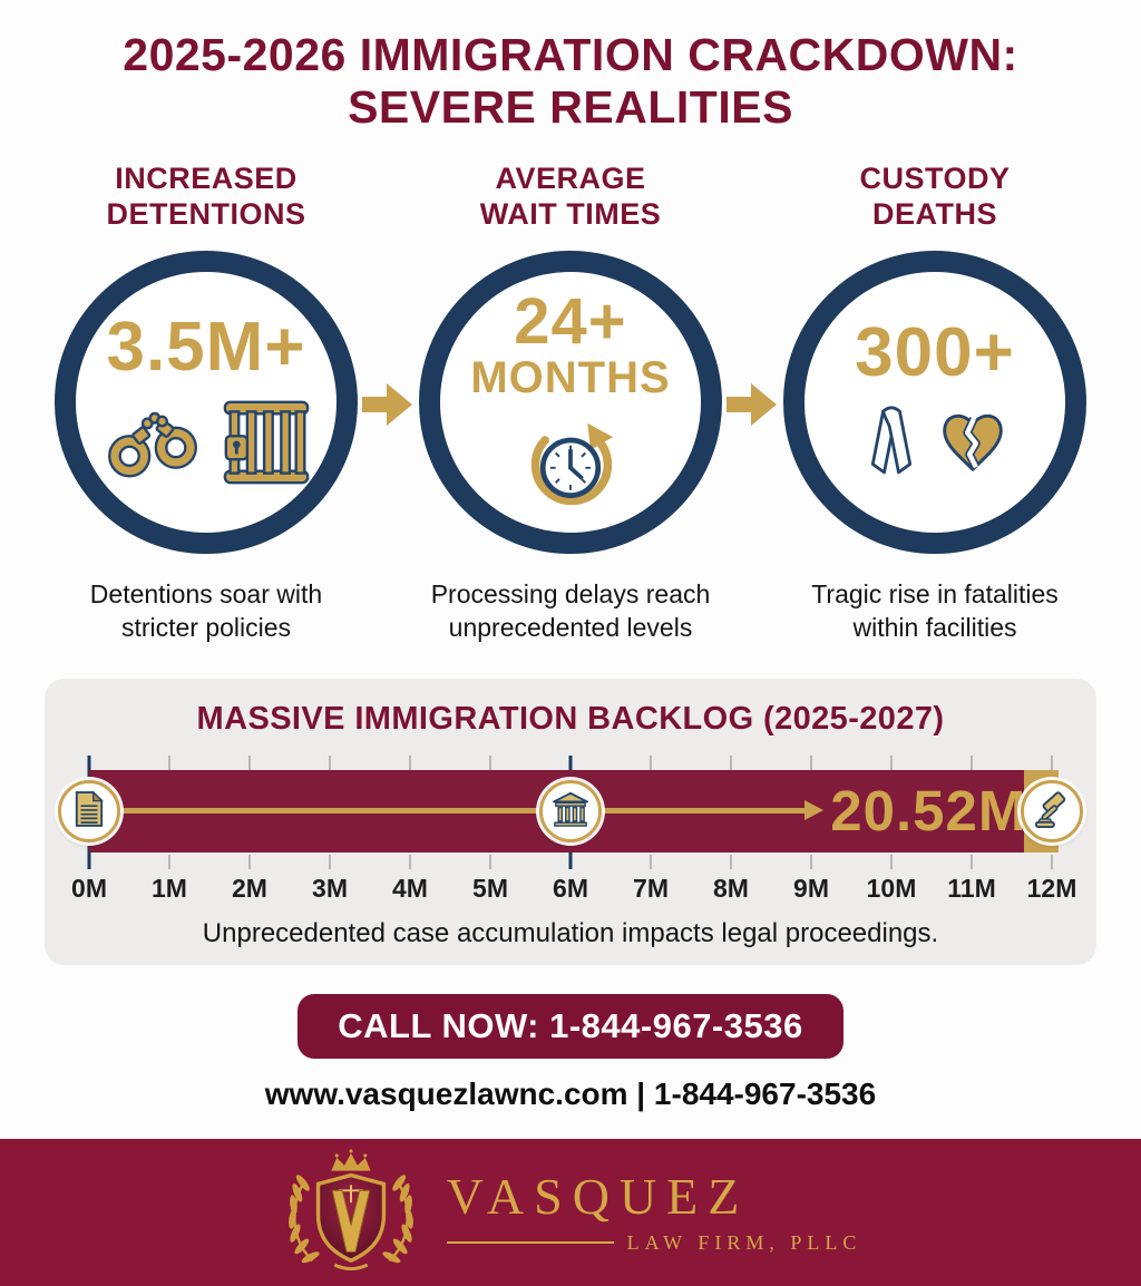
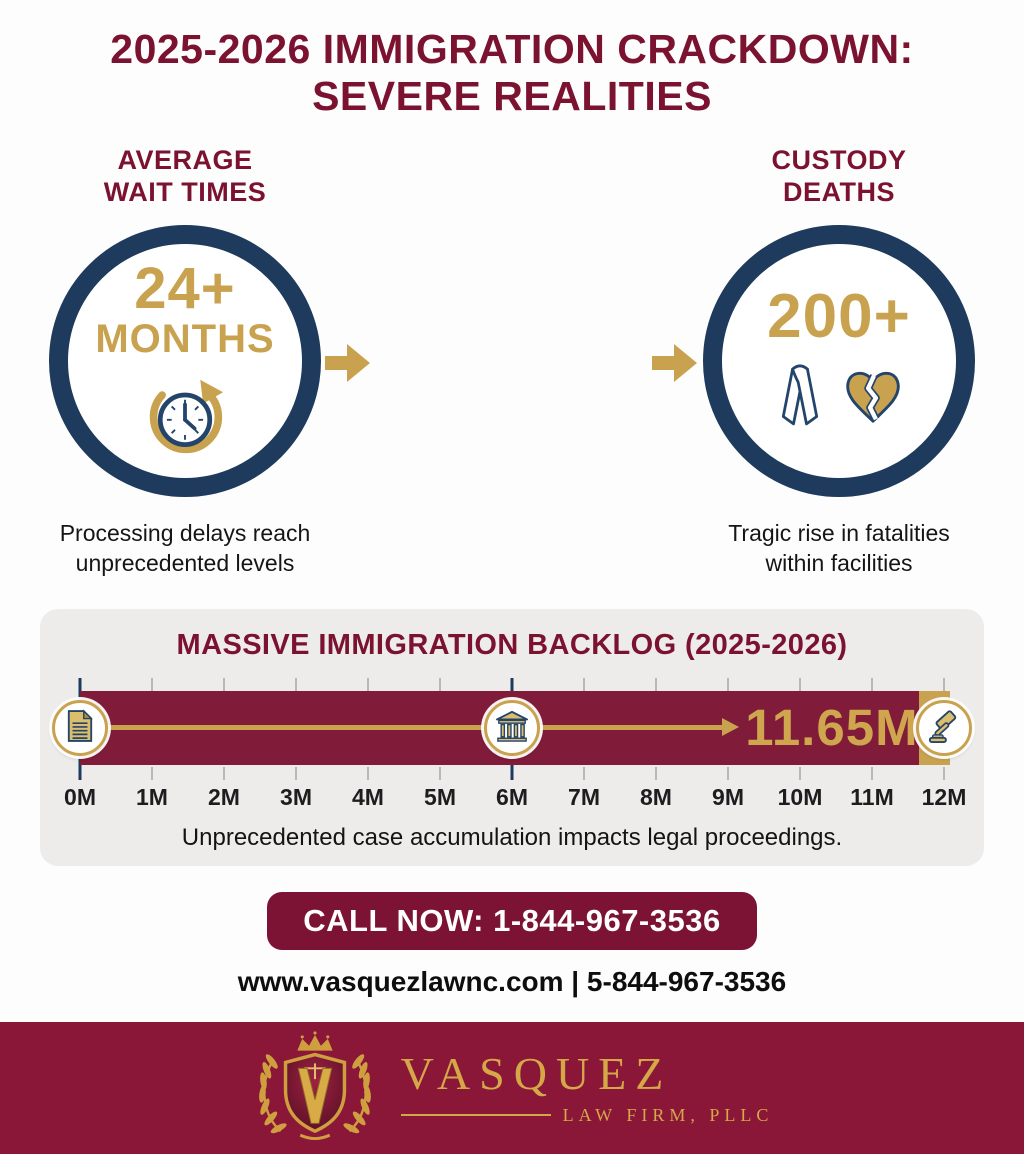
  2025-2026 IMMIGRATION CRACKDOWN:
  SEVERE REALITIES
- INCREASED
- DETENTIONS
- 3.5M+
- Detentions soar with
- stricter policies
  AVERAGE
  WAIT TIMES
  24+
  MONTHS
  Processing delays reach
  unprecedented levels
  CUSTODY
  DEATHS
- 300+
+ 200+
  Tragic rise in fatalities
  within facilities
- MASSIVE IMMIGRATION BACKLOG (2025-2027)
+ MASSIVE IMMIGRATION BACKLOG (2025-2026)
- 20.52M
+ 11.65M
  0M
  1M
  2M
  3M
  4M
  5M
  6M
  7M
  8M
  9M
  10M
  11M
  12M
  Unprecedented case accumulation impacts legal proceedings.
  CALL NOW: 1-844-967-3536
- www.vasquezlawnc.com | 1-844-967-3536
+ www.vasquezlawnc.com | 5-844-967-3536
  VASQUEZ
  LAW FIRM, PLLC
